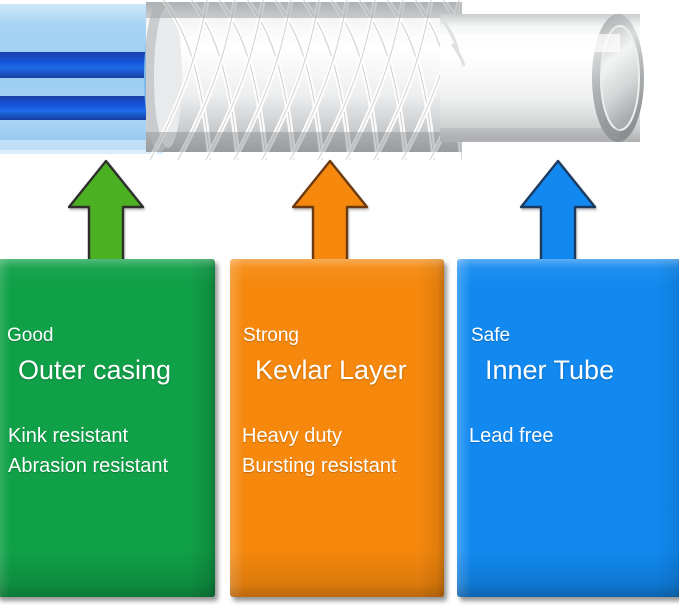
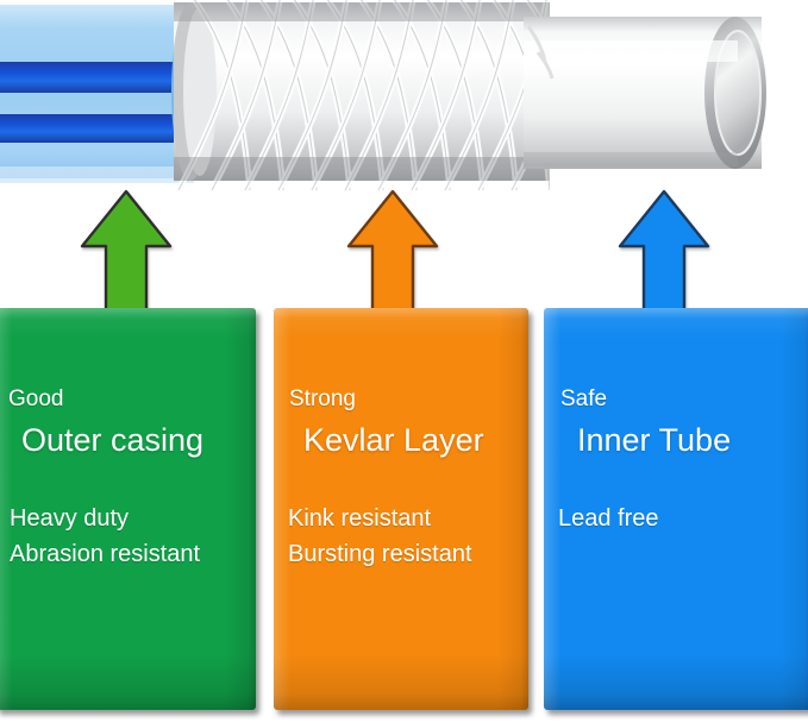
  Good
  Outer casing
- Kink resistant
+ Heavy duty
  Abrasion resistant
  Strong
  Kevlar Layer
- Heavy duty
+ Kink resistant
  Bursting resistant
  Safe
  Inner Tube
  Lead free
